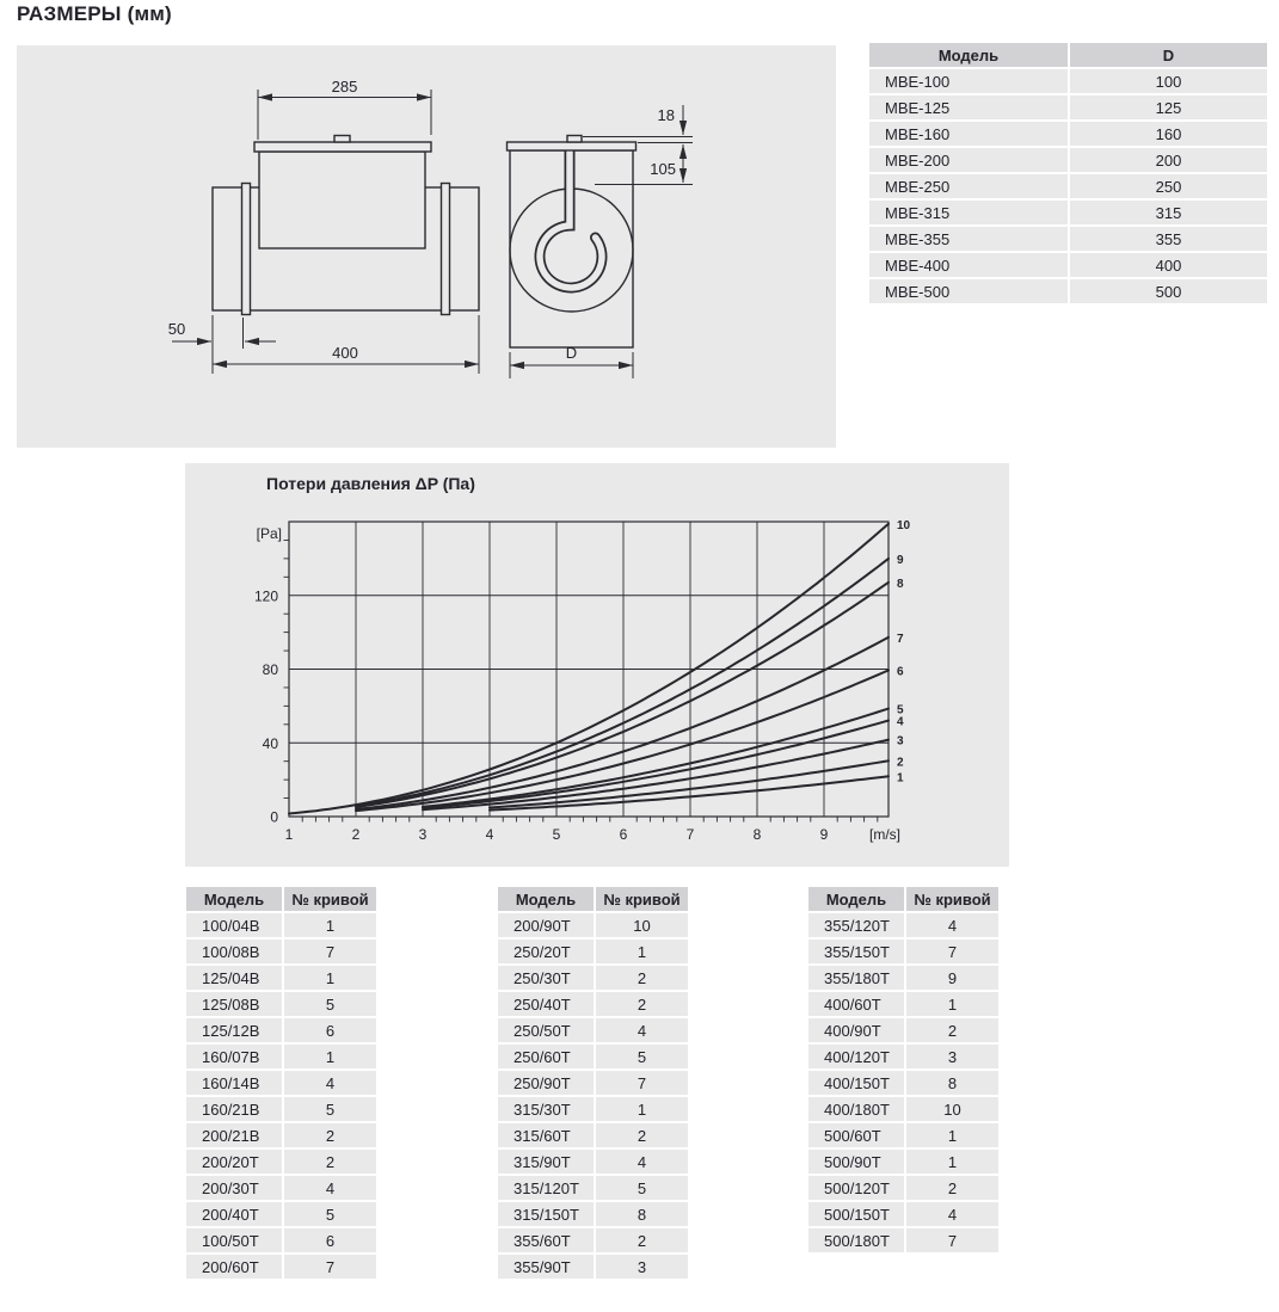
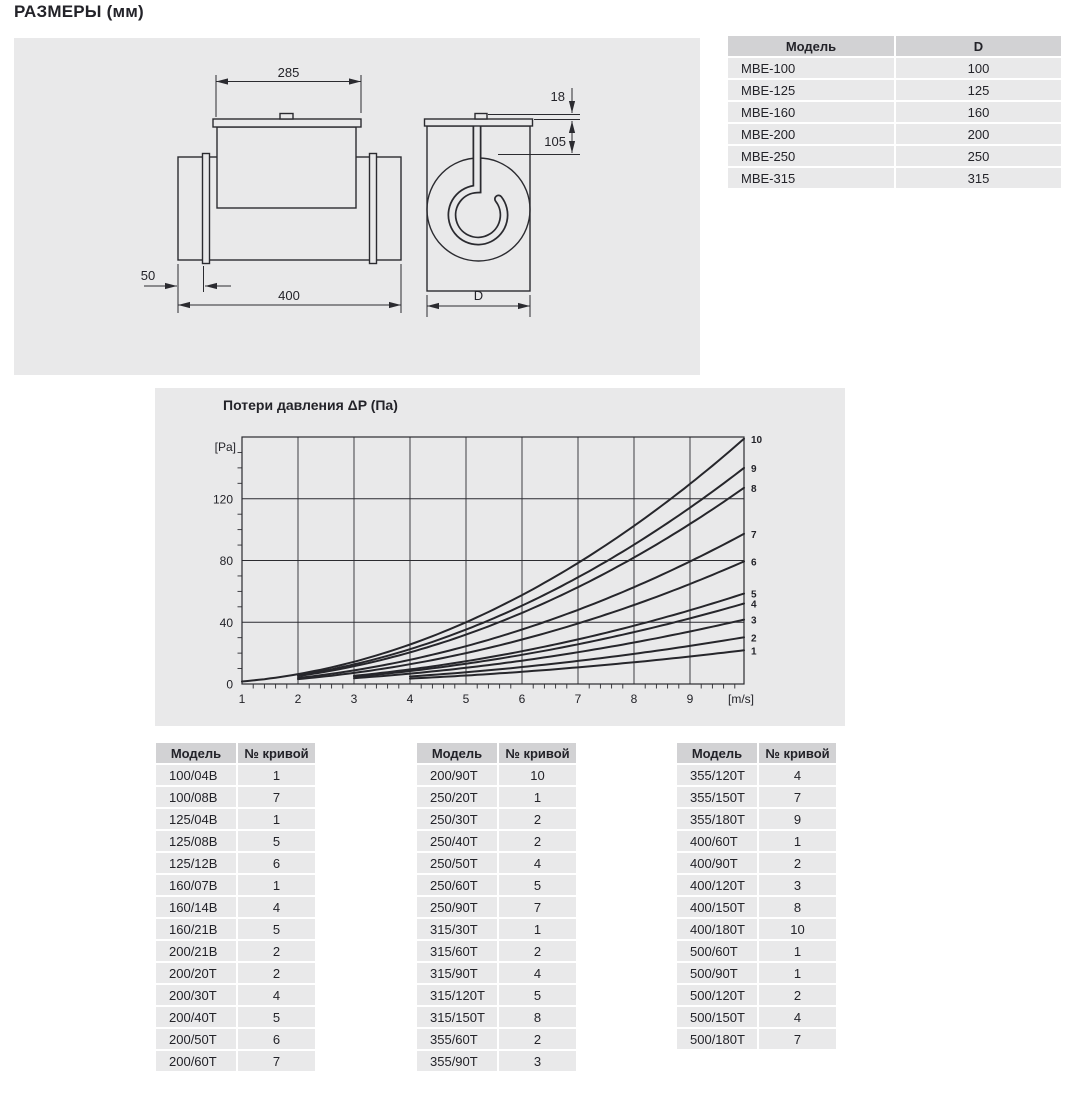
  РАЗМЕРЫ (мм)
  285
  50
  400
  18
  105
  D
  Модель	D
  МВЕ-100	100
  МВЕ-125	125
  МВЕ-160	160
  МВЕ-200	200
  МВЕ-250	250
  МВЕ-315	315
- МВЕ-355	355
- МВЕ-400	400
- МВЕ-500	500
  Потери давления ΔP (Па)
  1
  2
  3
  4
  5
  6
  7
  8
  9
  [m/s]
  0
  40
  80
  120
  [Pa]
  1
  2
  3
  4
  5
  6
  7
  8
  9
  10
  Модель	№ кривой
  100/04В	1
  100/08В	7
  125/04В	1
  125/08В	5
  125/12В	6
  160/07В	1
  160/14В	4
  160/21В	5
  200/21В	2
  200/20Т	2
  200/30Т	4
  200/40Т	5
- 100/50Т	6
+ 200/50Т	6
  200/60Т	7
  Модель	№ кривой
  200/90Т	10
  250/20Т	1
  250/30Т	2
  250/40Т	2
  250/50Т	4
  250/60Т	5
  250/90Т	7
  315/30Т	1
  315/60Т	2
  315/90Т	4
  315/120Т	5
  315/150Т	8
  355/60Т	2
  355/90Т	3
  Модель	№ кривой
  355/120Т	4
  355/150Т	7
  355/180Т	9
  400/60Т	1
  400/90Т	2
  400/120Т	3
  400/150Т	8
  400/180Т	10
  500/60Т	1
  500/90Т	1
  500/120Т	2
  500/150Т	4
  500/180Т	7
